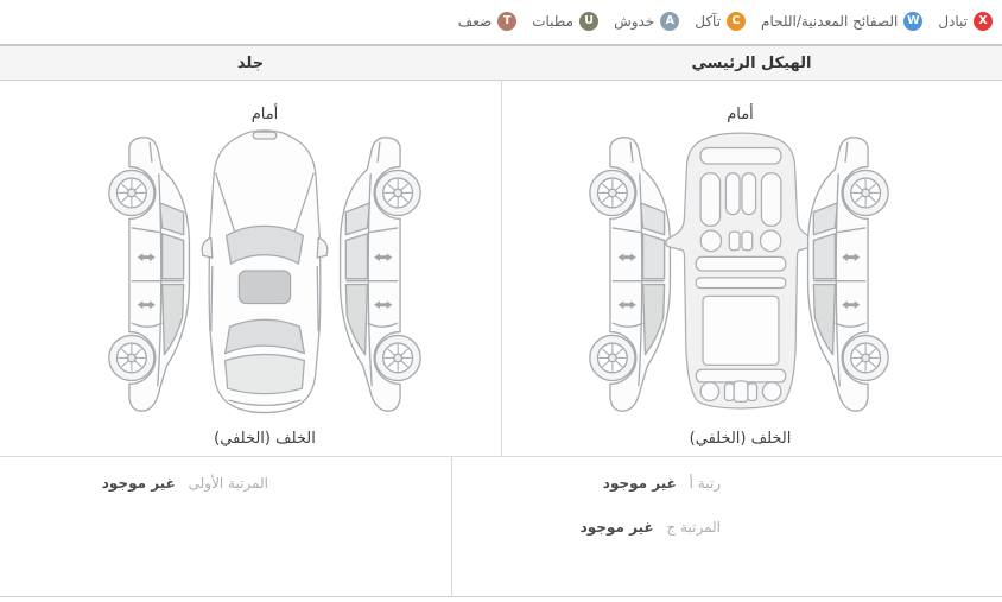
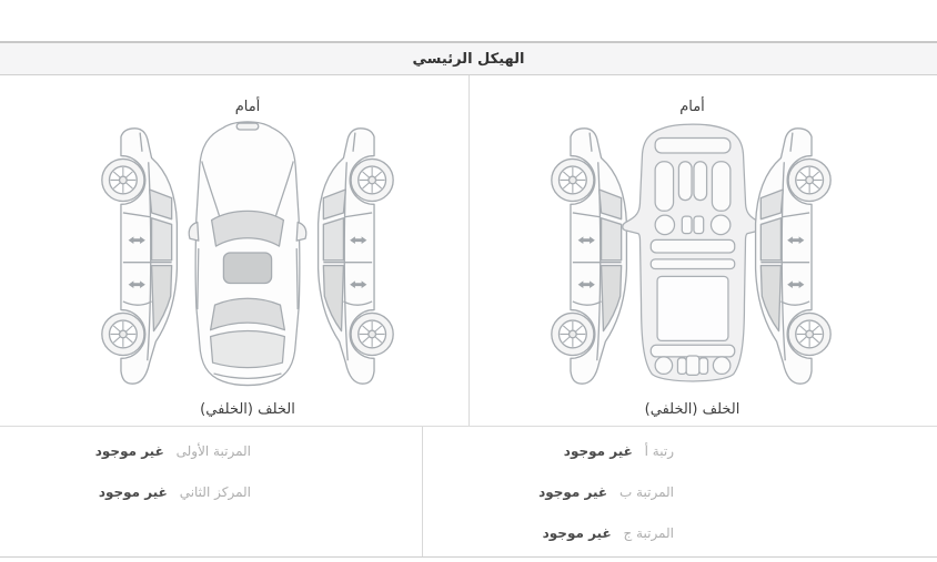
- X
- تبادل
- W
- الصفائح المعدنية/اللحام
- C
- تآكل
- A
- خدوش
- U
- مطبات
- T
- ضعف
  الهيكل الرئيسي
- جلد
  أمام
  الخلف (الخلفي)
  أمام
  الخلف (الخلفي)
  رتبة أ غير موجود
+ المرتبة ب غير موجود
  المرتبة ج غير موجود
  المرتبة الأولى غير موجود
+ المركز الثاني غير موجود
